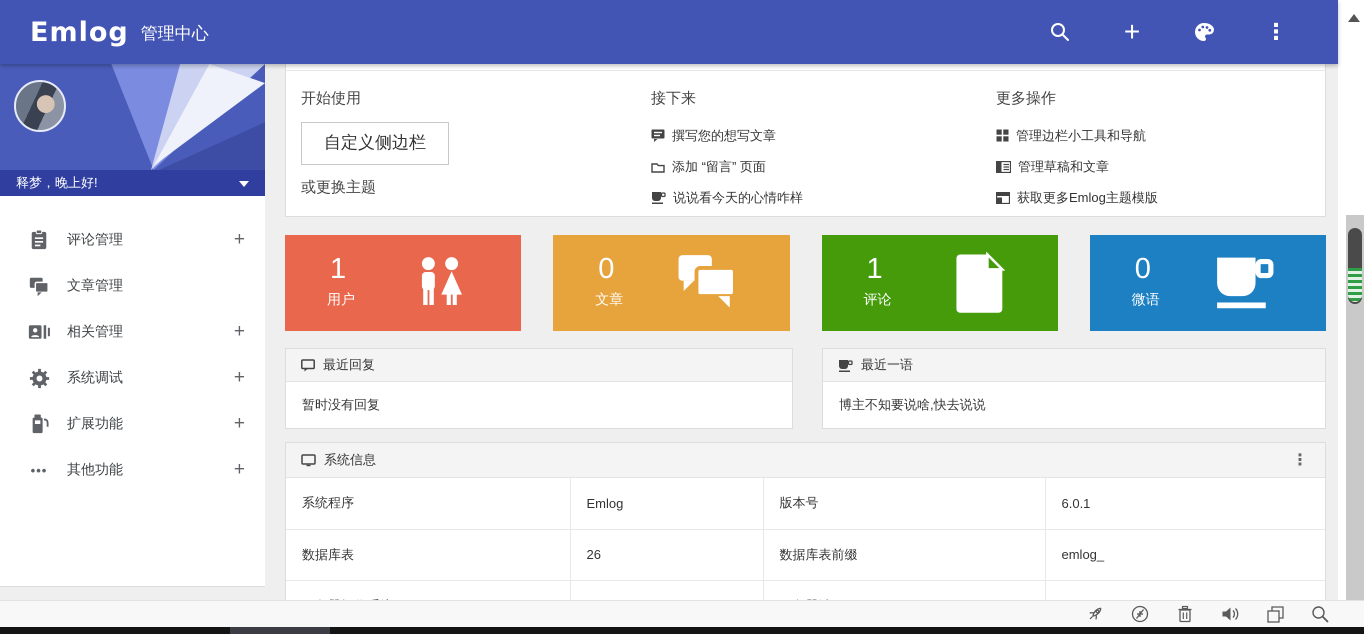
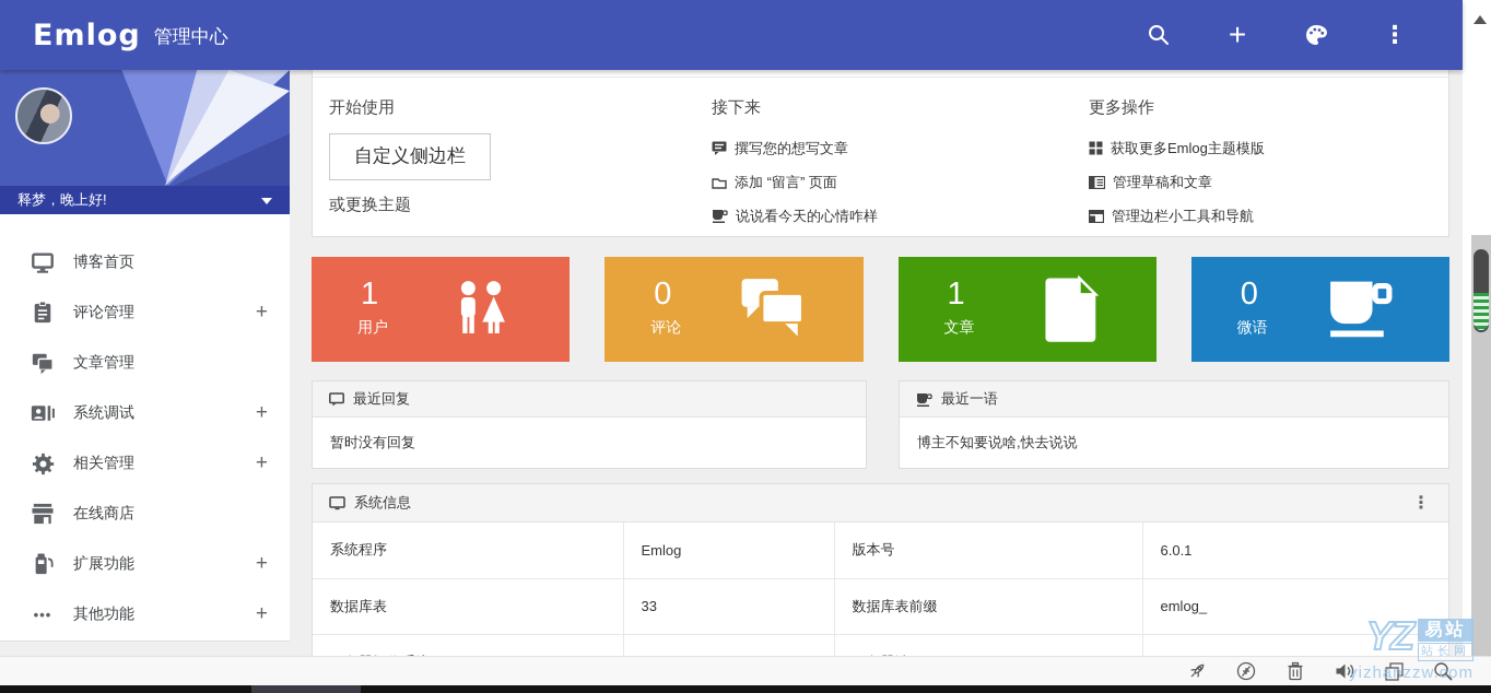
  Emlog
  管理中心
  +
  ⋮
  释梦，晚上好!
+ 博客首页
  评论管理
  +
  文章管理
- 相关管理
+ 系统调试
  +
- 系统调试
+ 相关管理
  +
+ 在线商店
  扩展功能
  +
  •••
  其他功能
  +
  开始使用
  自定义侧边栏
  或更换主题
  接下来
  撰写您的想写文章
  添加 “留言” 页面
  说说看今天的心情咋样
  更多操作
- 管理边栏小工具和导航
+ 获取更多Emlog主题模版
  管理草稿和文章
- 获取更多Emlog主题模版
+ 管理边栏小工具和导航
  1
  用户
  0
- 文章
+ 评论
  1
- 评论
+ 文章
  0
  微语
  最近回复
  暂时没有回复
  最近一语
  博主不知要说啥,快去说说
  系统信息
  ⋮
  系统程序	Emlog	版本号	6.0.1
- 数据库表	26	数据库表前缀	emlog_
+ 数据库表	33	数据库表前缀	emlog_
+ YZ
+ 易站
+ 站长网
+ yizhanzzw.com
